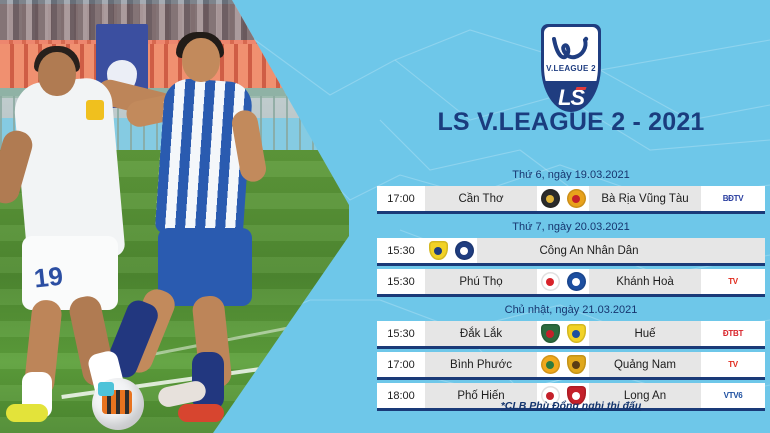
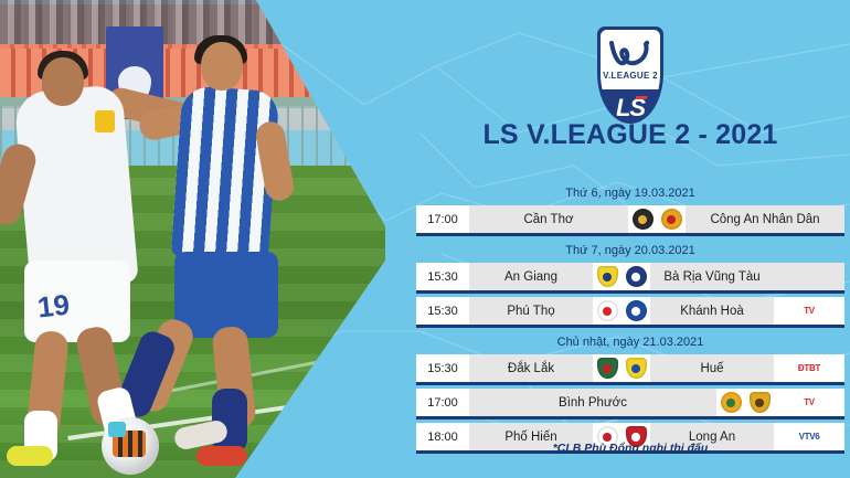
  V.LEAGUE 2
  LS
  LS V.LEAGUE 2 - 2021
  Thứ 6, ngày 19.03.2021
  17:00
  Cần Thơ
- Bà Rịa Vũng Tàu
+ Công An Nhân Dân
- BĐTV
  Thứ 7, ngày 20.03.2021
  15:30
+ An Giang
- Công An Nhân Dân
+ Bà Rịa Vũng Tàu
  15:30
  Phú Thọ
  Khánh Hoà
  TV
  Chủ nhật, ngày 21.03.2021
  15:30
  Đắk Lắk
  Huế
  ĐTBT
  17:00
  Bình Phước
- Quảng Nam
  TV
  18:00
  Phố Hiến
  Long An
  VTV6
  *CLB Phù Đổng nghi thi đấu
